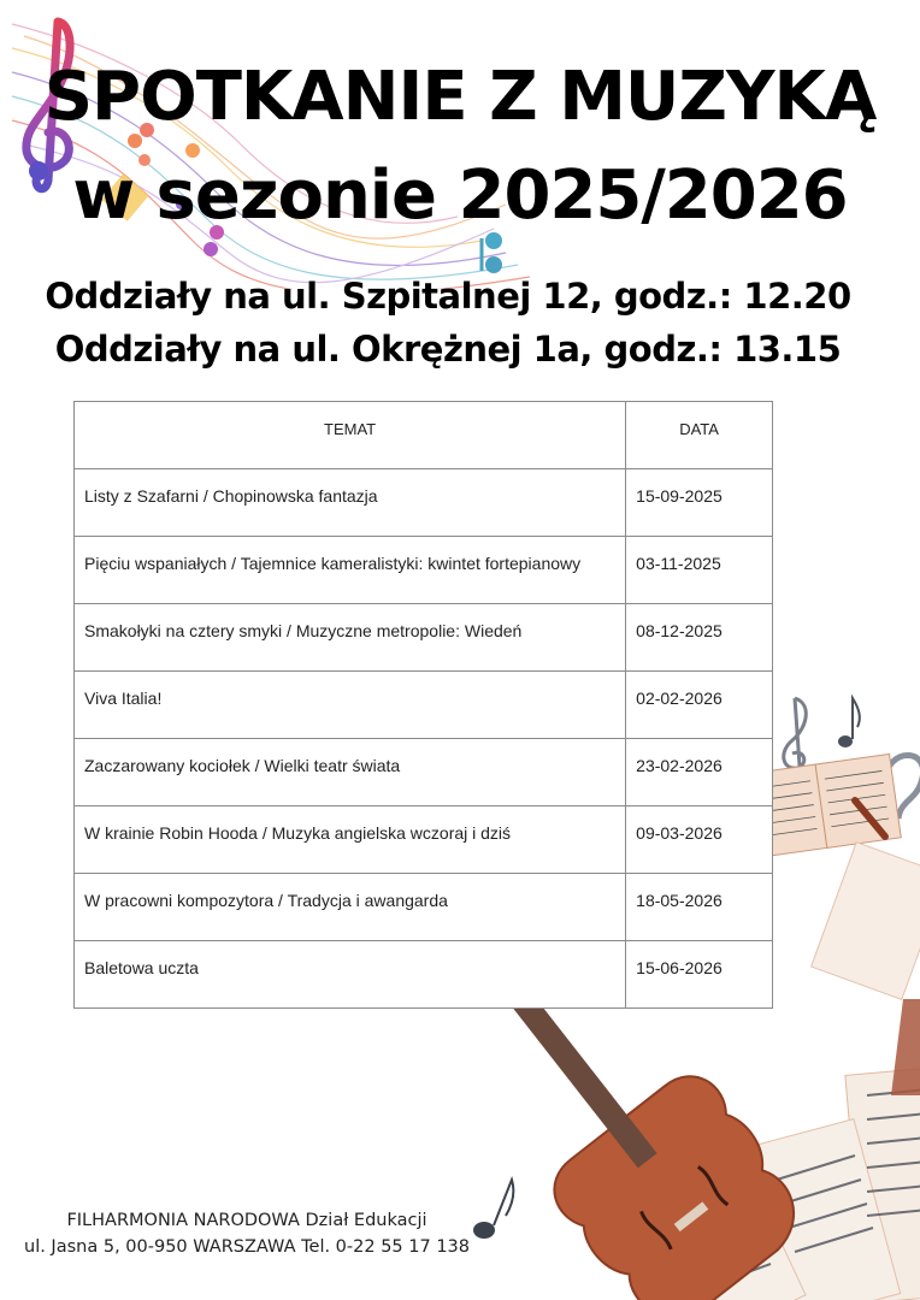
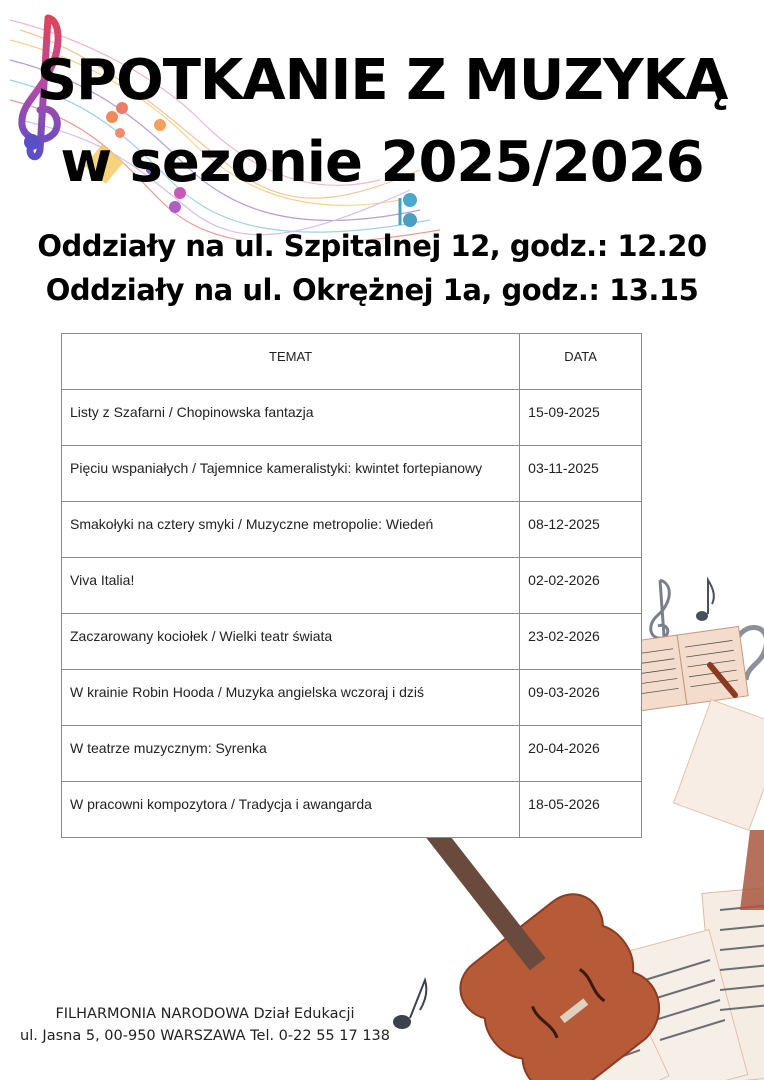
  SPOTKANIE Z MUZYKĄ
  w sezonie 2025/2026
  Oddziały na ul. Szpitalnej 12, godz.: 12.20
  Oddziały na ul. Okrężnej 1a, godz.: 13.15
  TEMAT	DATA
  Listy z Szafarni / Chopinowska fantazja	15-09-2025
  Pięciu wspaniałych / Tajemnice kameralistyki: kwintet fortepianowy	03-11-2025
  Smakołyki na cztery smyki / Muzyczne metropolie: Wiedeń	08-12-2025
  Viva Italia!	02-02-2026
  Zaczarowany kociołek / Wielki teatr świata	23-02-2026
  W krainie Robin Hooda / Muzyka angielska wczoraj i dziś	09-03-2026
+ W teatrze muzycznym: Syrenka	20-04-2026
  W pracowni kompozytora / Tradycja i awangarda	18-05-2026
- Baletowa uczta	15-06-2026
  FILHARMONIA NARODOWA Dział Edukacji
  ul. Jasna 5, 00-950 WARSZAWA Tel. 0-22 55 17 138
